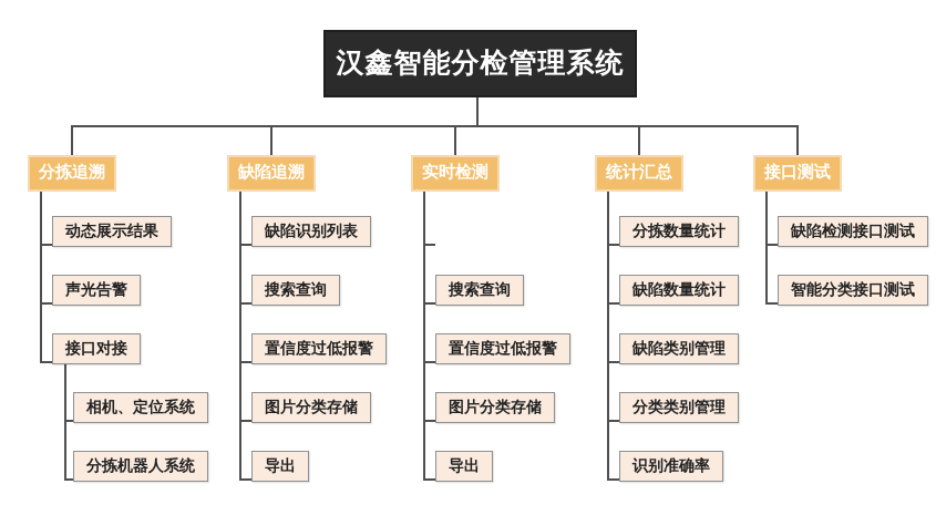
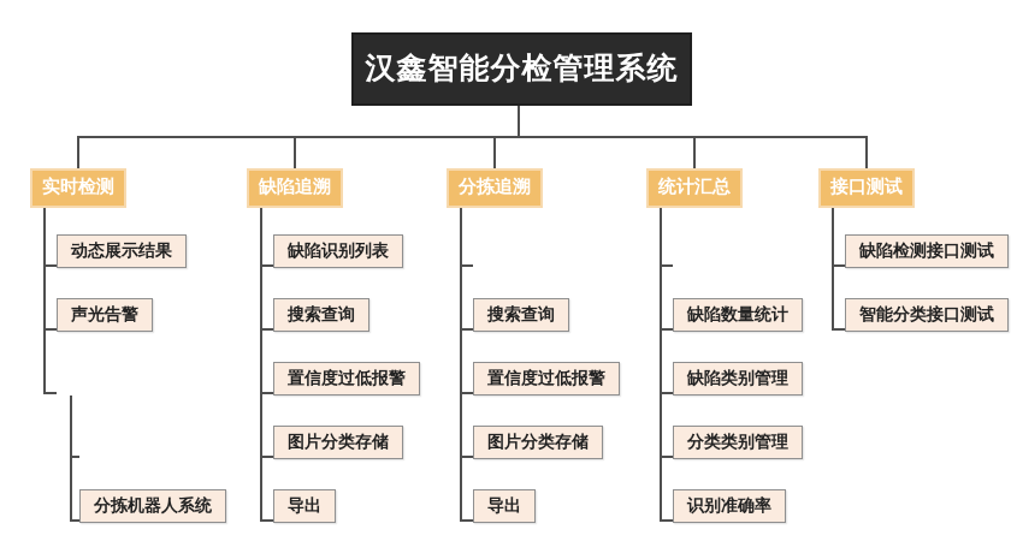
  汉鑫智能分检管理系统
- 分拣追溯
+ 实时检测
  缺陷追溯
- 实时检测
+ 分拣追溯
  统计汇总
  接口测试
  动态展示结果
  声光告警
- 接口对接
- 相机、定位系统
  分拣机器人系统
  缺陷识别列表
  搜索查询
  置信度过低报警
  图片分类存储
  导出
  搜索查询
  置信度过低报警
  图片分类存储
  导出
- 分拣数量统计
  缺陷数量统计
  缺陷类别管理
  分类类别管理
  识别准确率
  缺陷检测接口测试
  智能分类接口测试
